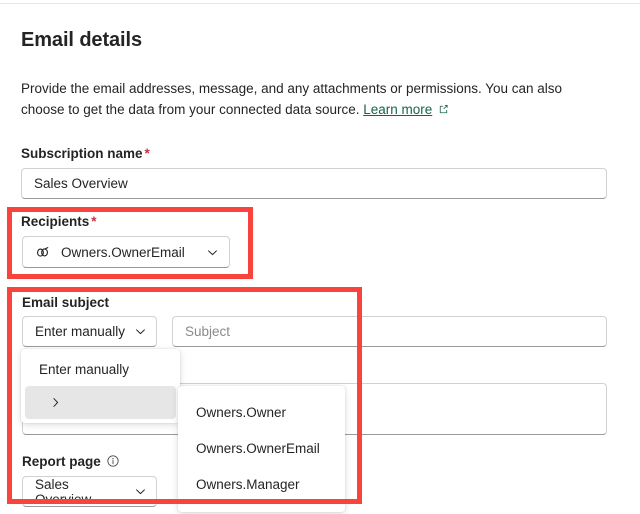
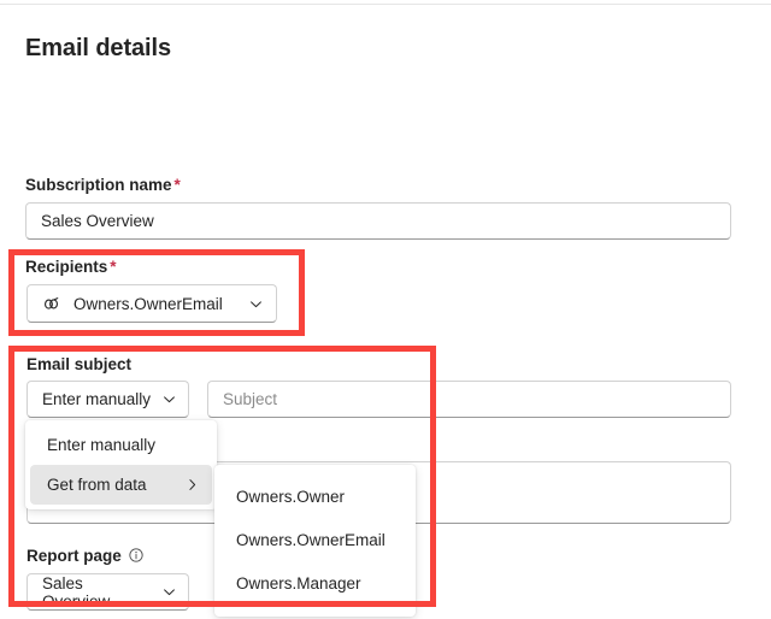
  Email details
- Provide the email addresses, message, and any attachments or permissions. You can also choose to get the data from your connected data source. Learn more
  Subscription name *
  Sales Overview
  Recipients *
  Owners.OwnerEmail
  Email subject
  Enter manually
  Subject
  Report page
  Sales Overview
  Enter manually
+ Get from data
  Owners.Owner
  Owners.OwnerEmail
  Owners.Manager
